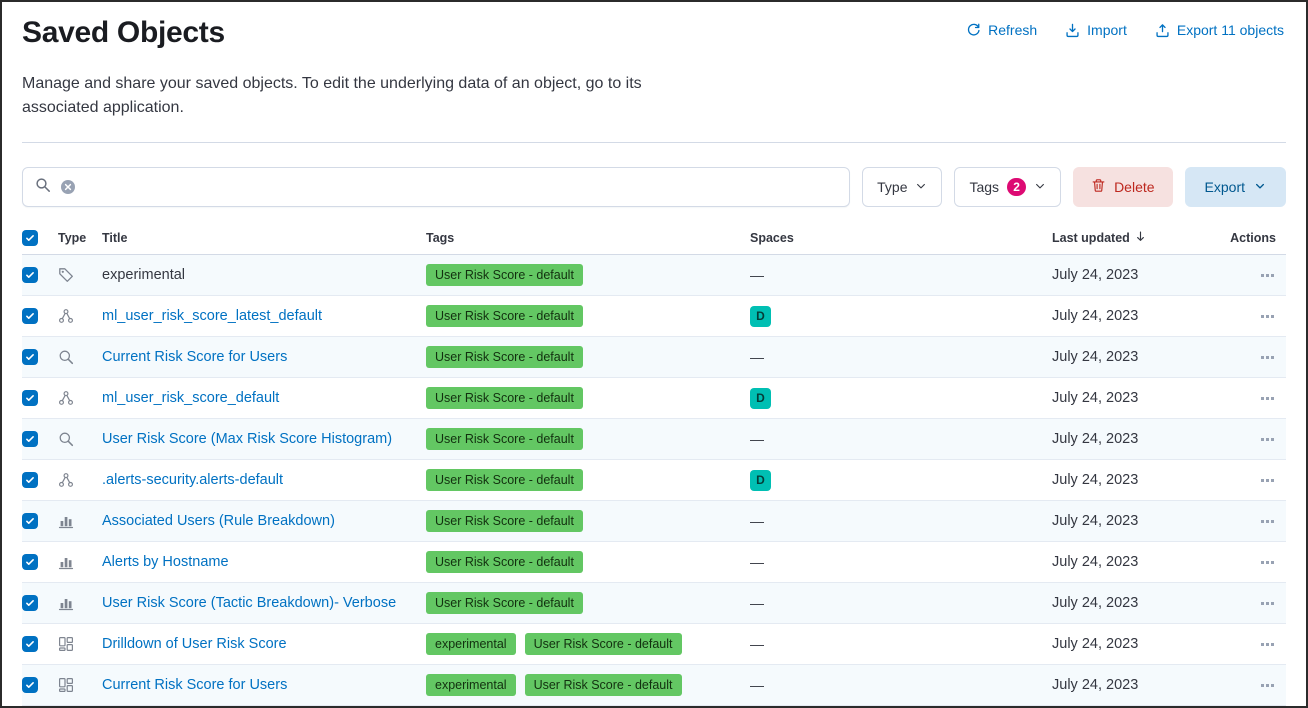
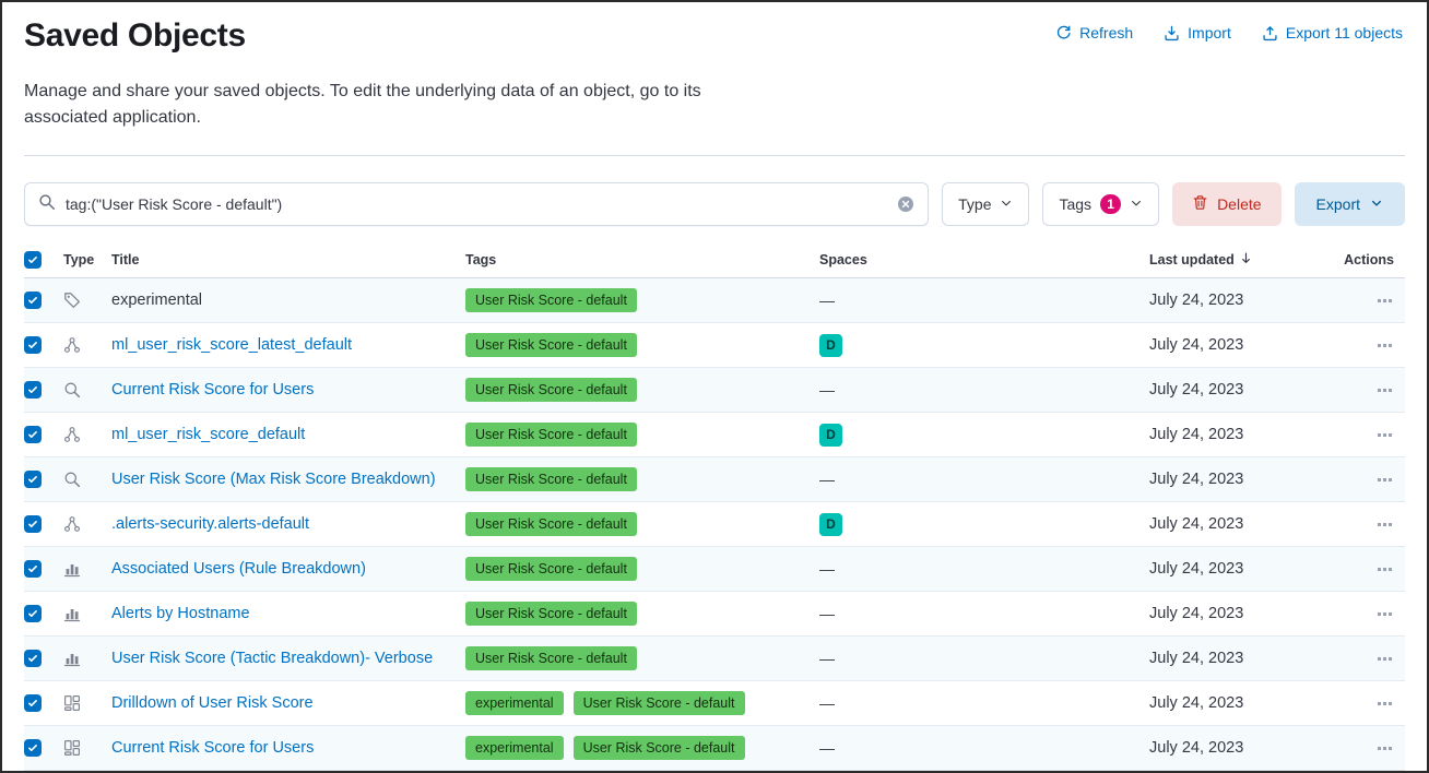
  Saved Objects
  Refresh
  Import
  Export 11 objects
  Manage and share your saved objects. To edit the underlying data of an object, go to its associated application.
+ tag:("User Risk Score - default")
  Type
  Tags
- 2
+ 1
  Delete
  Export
  Type
  Title
  Tags
  Spaces
  Last updated
  Actions
  experimental
  User Risk Score - default
  —
  July 24, 2023
  ml_user_risk_score_latest_default
  User Risk Score - default
  D
  July 24, 2023
  Current Risk Score for Users
  User Risk Score - default
  —
  July 24, 2023
  ml_user_risk_score_default
  User Risk Score - default
  D
  July 24, 2023
- User Risk Score (Max Risk Score Histogram)
+ User Risk Score (Max Risk Score Breakdown)
  User Risk Score - default
  —
  July 24, 2023
  .alerts-security.alerts-default
  User Risk Score - default
  D
  July 24, 2023
  Associated Users (Rule Breakdown)
  User Risk Score - default
  —
  July 24, 2023
  Alerts by Hostname
  User Risk Score - default
  —
  July 24, 2023
  User Risk Score (Tactic Breakdown)- Verbose
  User Risk Score - default
  —
  July 24, 2023
  Drilldown of User Risk Score
  experimental
  User Risk Score - default
  —
  July 24, 2023
  Current Risk Score for Users
  experimental
  User Risk Score - default
  —
  July 24, 2023
